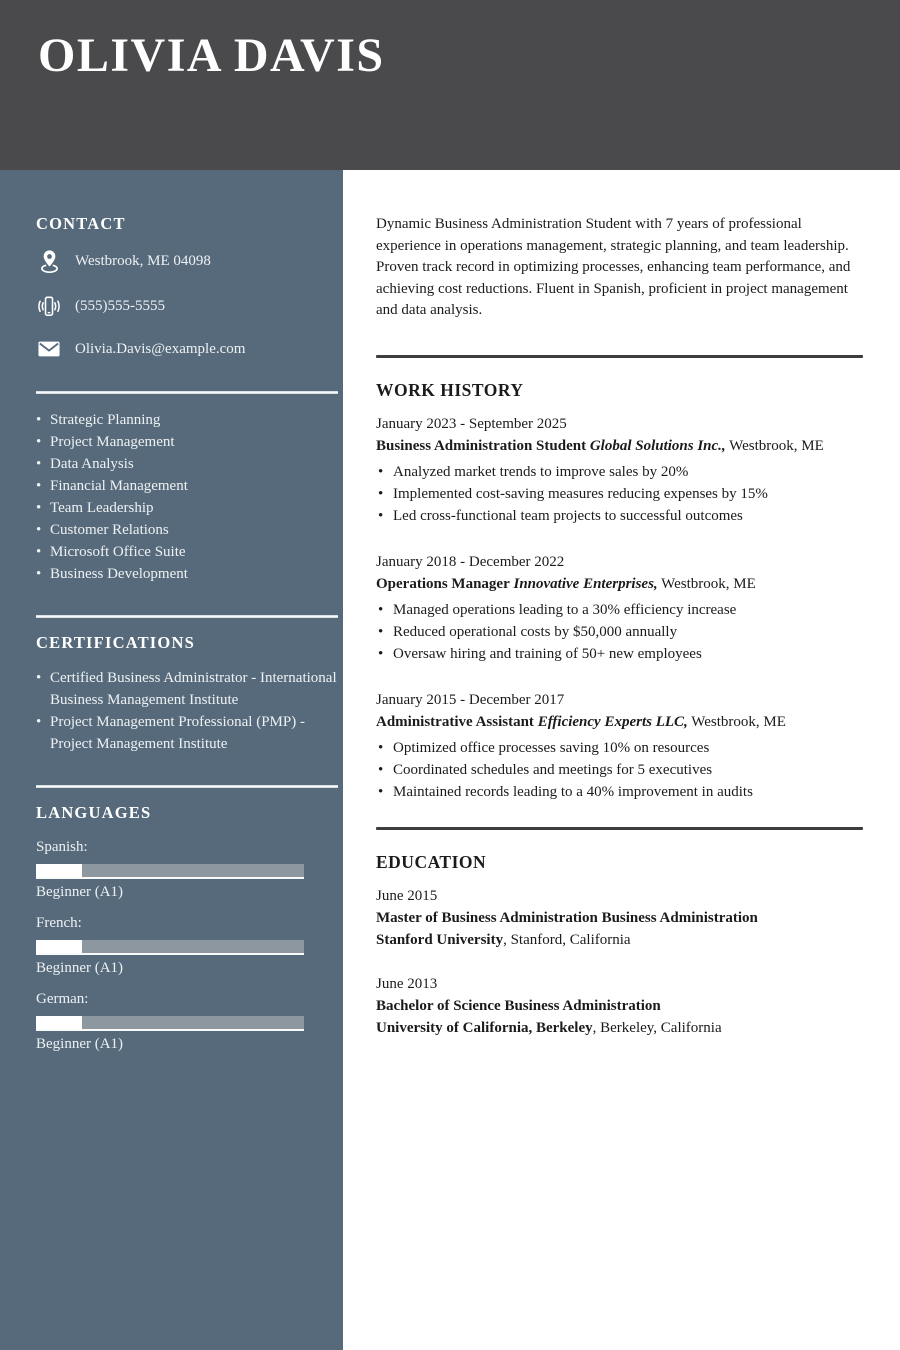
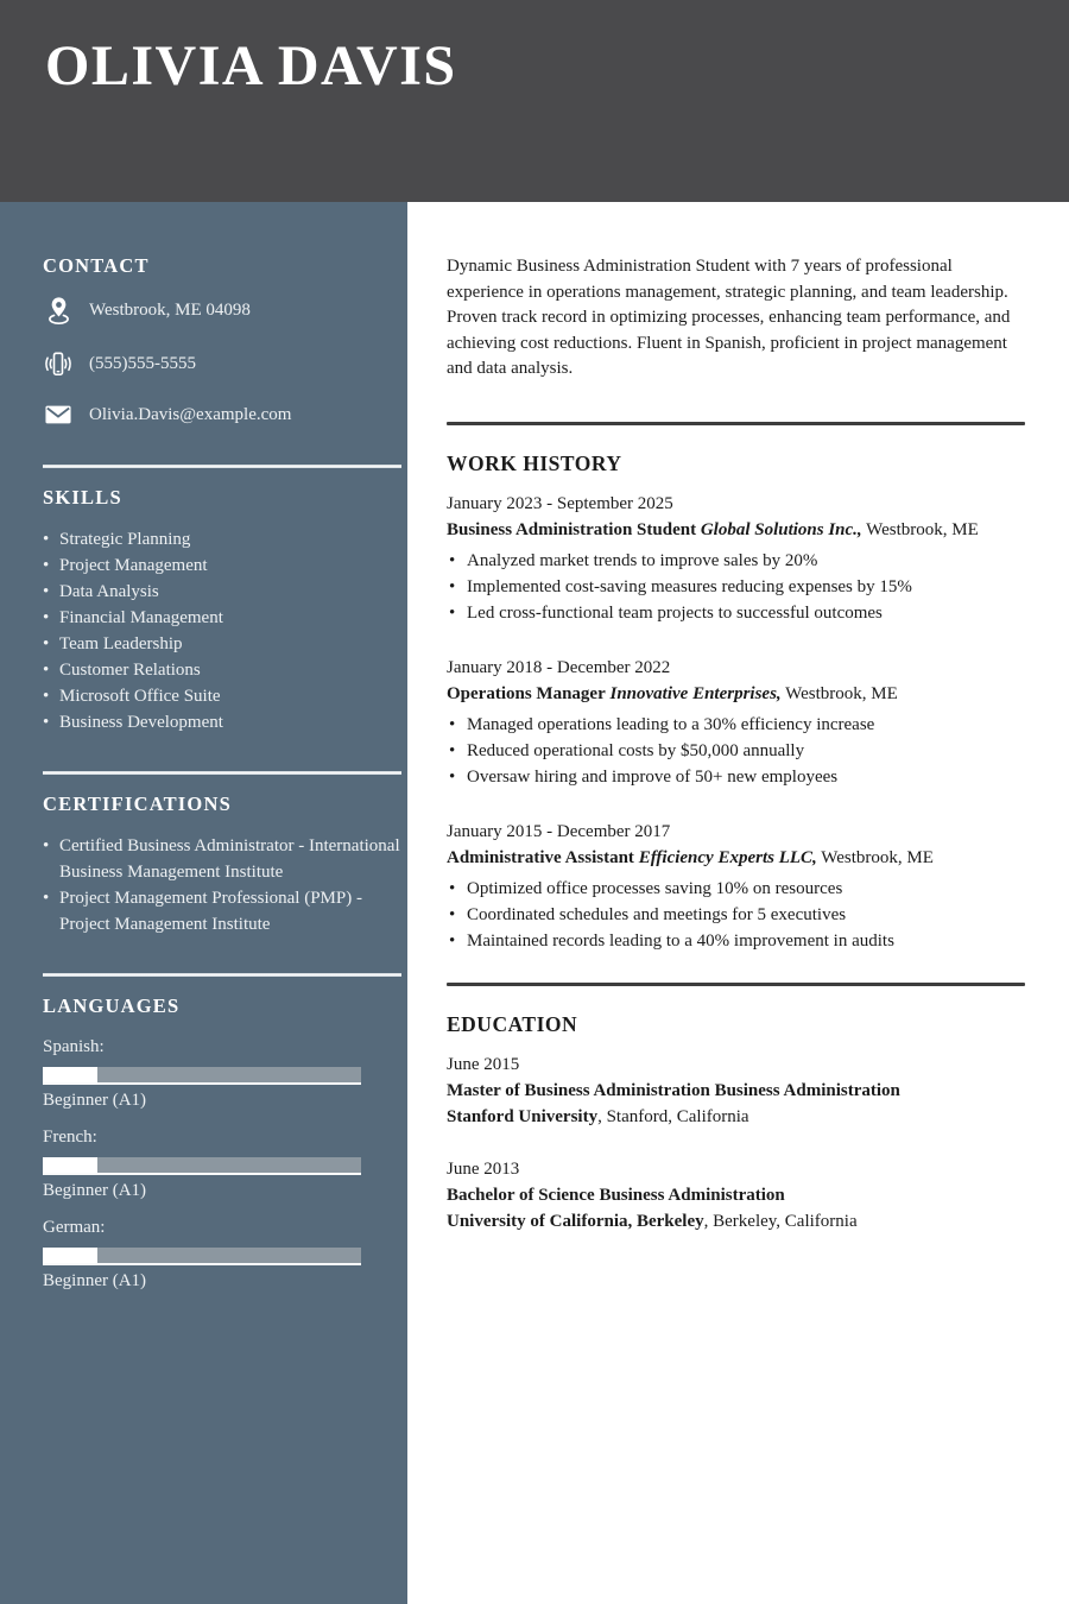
  OLIVIA DAVIS
  CONTACT
  Westbrook, ME 04098
  (555)555-5555
  Olivia.Davis@example.com
+ SKILLS
  Strategic Planning
  Project Management
  Data Analysis
  Financial Management
  Team Leadership
  Customer Relations
  Microsoft Office Suite
  Business Development
  CERTIFICATIONS
  Certified Business Administrator - International Business Management Institute
  Project Management Professional (PMP) - Project Management Institute
  LANGUAGES
  Spanish:
  Beginner (A1)
  French:
  Beginner (A1)
  German:
  Beginner (A1)
  Dynamic Business Administration Student with 7 years of professional experience in operations management, strategic planning, and team leadership. Proven track record in optimizing processes, enhancing team performance, and achieving cost reductions. Fluent in Spanish, proficient in project management and data analysis.
  WORK HISTORY
  January 2023 - September 2025
  Business Administration Student Global Solutions Inc., Westbrook, ME
  Analyzed market trends to improve sales by 20%
  Implemented cost-saving measures reducing expenses by 15%
  Led cross-functional team projects to successful outcomes
  January 2018 - December 2022
  Operations Manager Innovative Enterprises, Westbrook, ME
  Managed operations leading to a 30% efficiency increase
  Reduced operational costs by $50,000 annually
- Oversaw hiring and training of 50+ new employees
+ Oversaw hiring and improve of 50+ new employees
  January 2015 - December 2017
  Administrative Assistant Efficiency Experts LLC, Westbrook, ME
  Optimized office processes saving 10% on resources
  Coordinated schedules and meetings for 5 executives
  Maintained records leading to a 40% improvement in audits
  EDUCATION
  June 2015
  Master of Business Administration Business Administration
  Stanford University, Stanford, California
  June 2013
  Bachelor of Science Business Administration
  University of California, Berkeley, Berkeley, California
